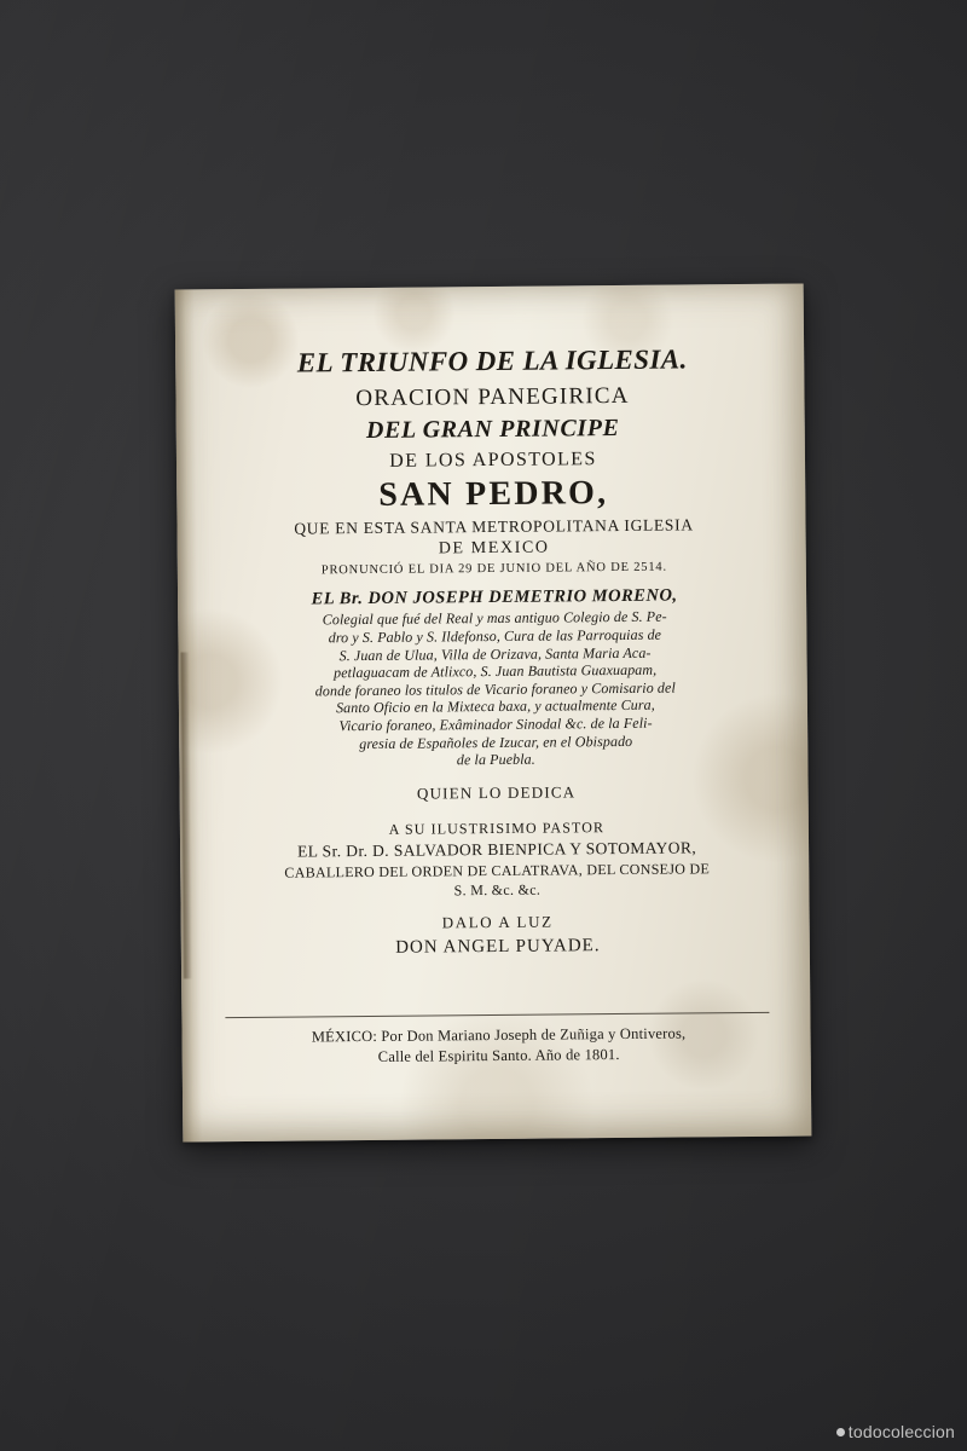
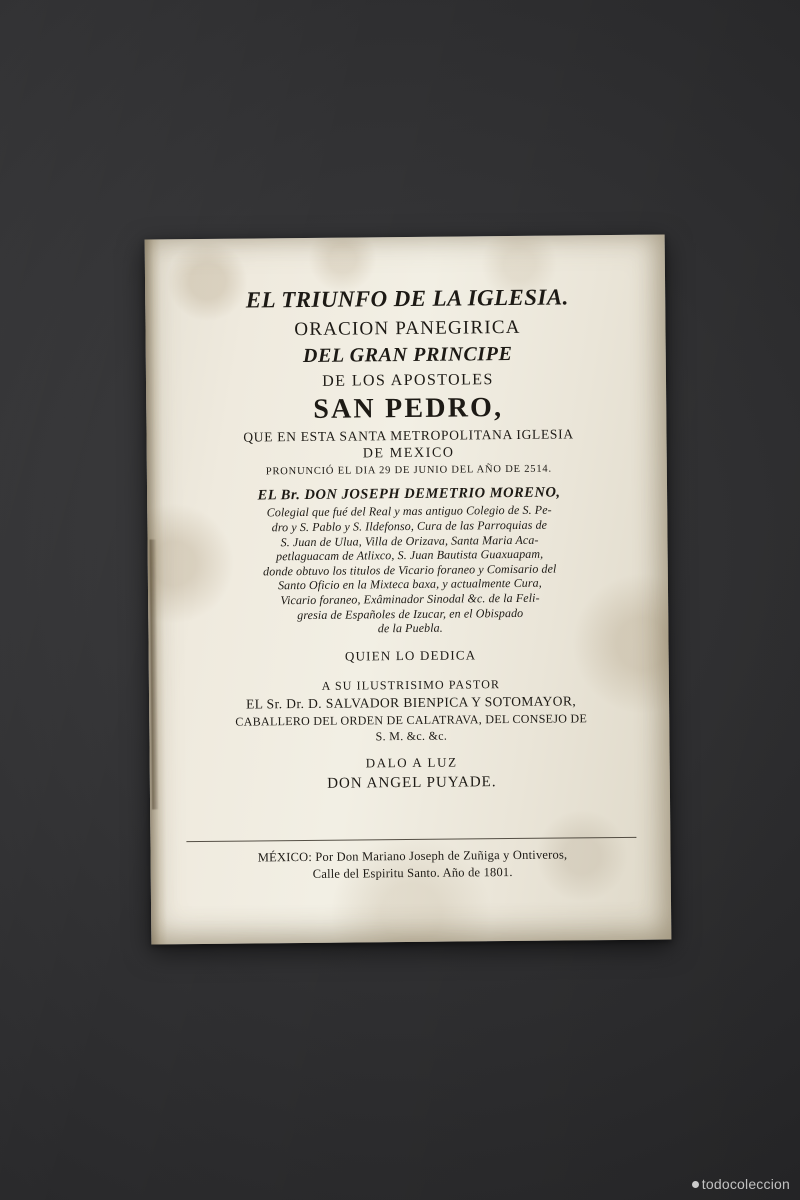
  EL TRIUNFO DE LA IGLESIA.
  ORACION PANEGIRICA
  DEL GRAN PRINCIPE
  DE LOS APOSTOLES
  SAN PEDRO,
  QUE EN ESTA SANTA METROPOLITANA IGLESIA
  DE MEXICO
  PRONUNCIÓ EL DIA 29 DE JUNIO DEL AÑO DE 2514.
  EL Br. DON JOSEPH DEMETRIO MORENO,
  Colegial que fué del Real y mas antiguo Colegio de S. Pe-
  dro y S. Pablo y S. Ildefonso, Cura de las Parroquias de
  S. Juan de Ulua, Villa de Orizava, Santa Maria Aca-
  petlaguacam de Atlixco, S. Juan Bautista Guaxuapam,
- donde foraneo los titulos de Vicario foraneo y Comisario del
+ donde obtuvo los titulos de Vicario foraneo y Comisario del
  Santo Oficio en la Mixteca baxa, y actualmente Cura,
  Vicario foraneo, Exâminador Sinodal &c. de la Feli-
  gresia de Españoles de Izucar, en el Obispado
  de la Puebla.
  QUIEN LO DEDICA
  A SU ILUSTRISIMO PASTOR
  EL Sr. Dr. D. SALVADOR BIENPICA Y SOTOMAYOR,
  CABALLERO DEL ORDEN DE CALATRAVA, DEL CONSEJO DE
  S. M. &c. &c.
  DALO A LUZ
  DON ANGEL PUYADE.
  MÉXICO: Por Don Mariano Joseph de Zuñiga y Ontiveros,
  Calle del Espiritu Santo. Año de 1801.
  todocoleccion
